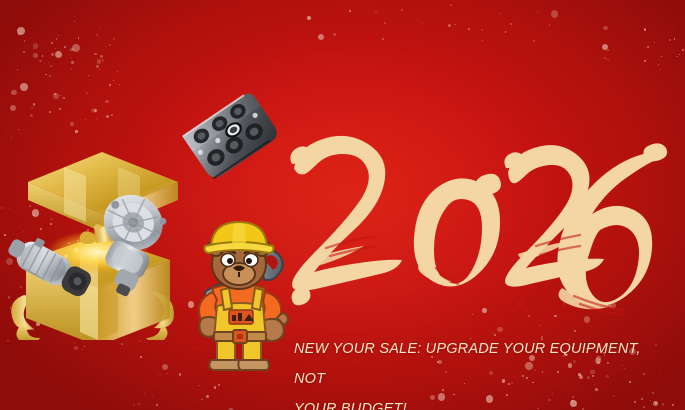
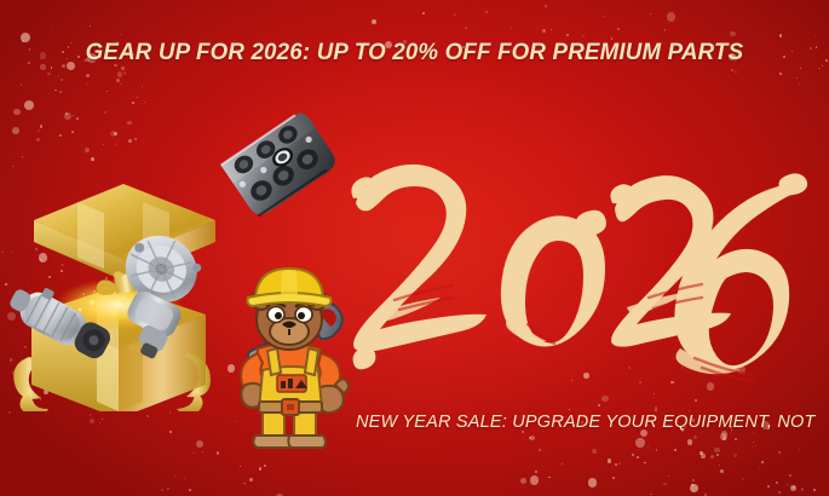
+ GEAR UP FOR 2026: UP TO 20% OFF FOR PREMIUM PARTS
- NEW YOUR SALE: UPGRADE YOUR EQUIPMENT, NOT
+ NEW YEAR SALE: UPGRADE YOUR EQUIPMENT, NOT
- YOUR BUDGET!
